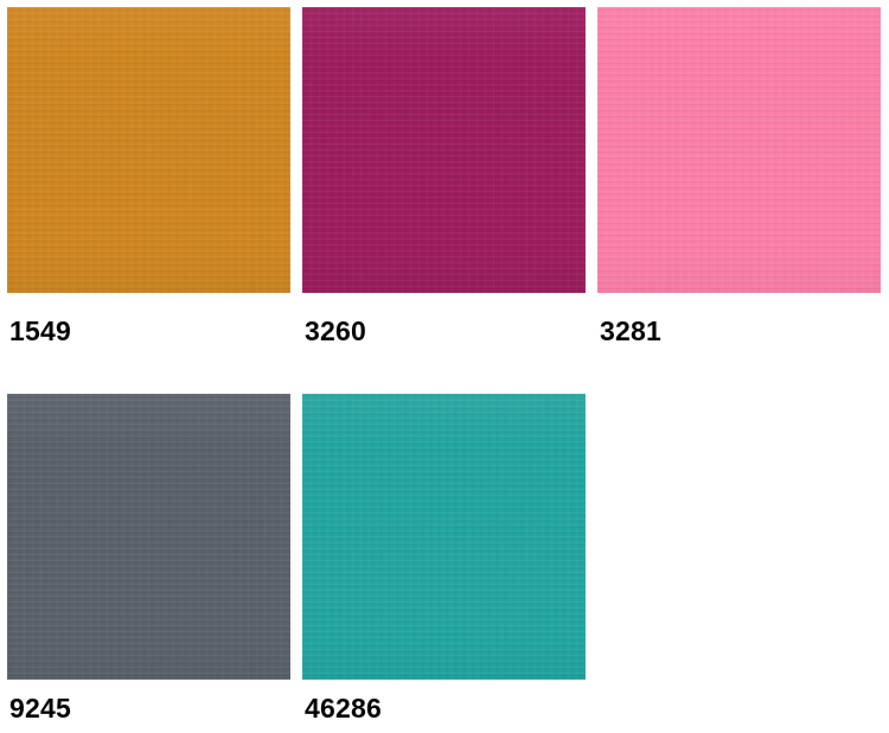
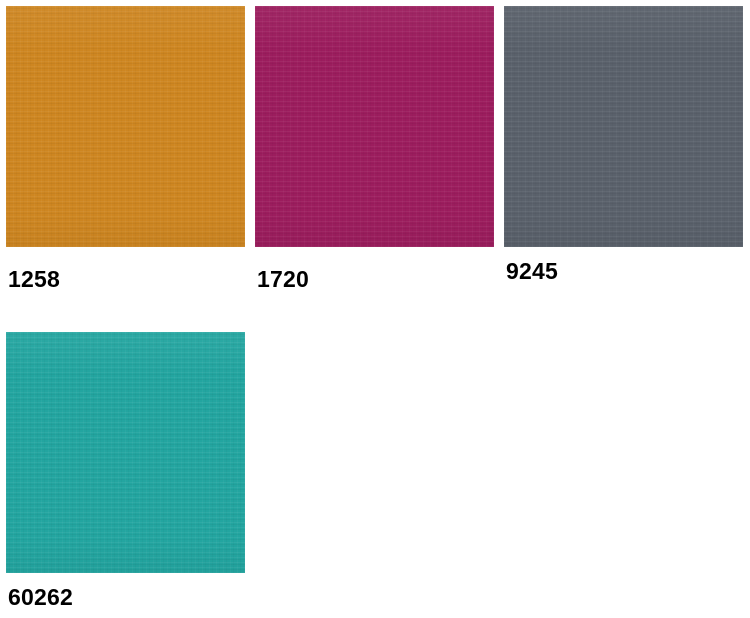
- 1549
+ 1258
- 3260
+ 1720
- 3281
  9245
- 46286
+ 60262
